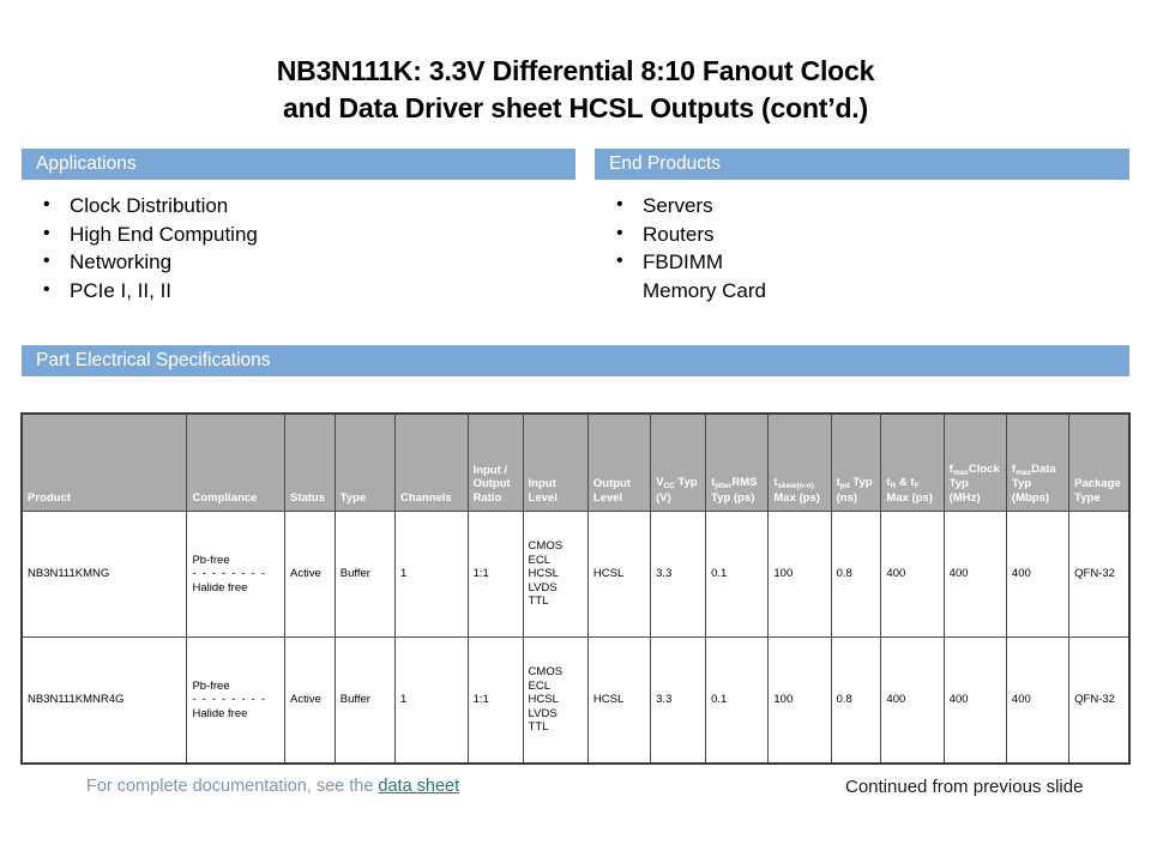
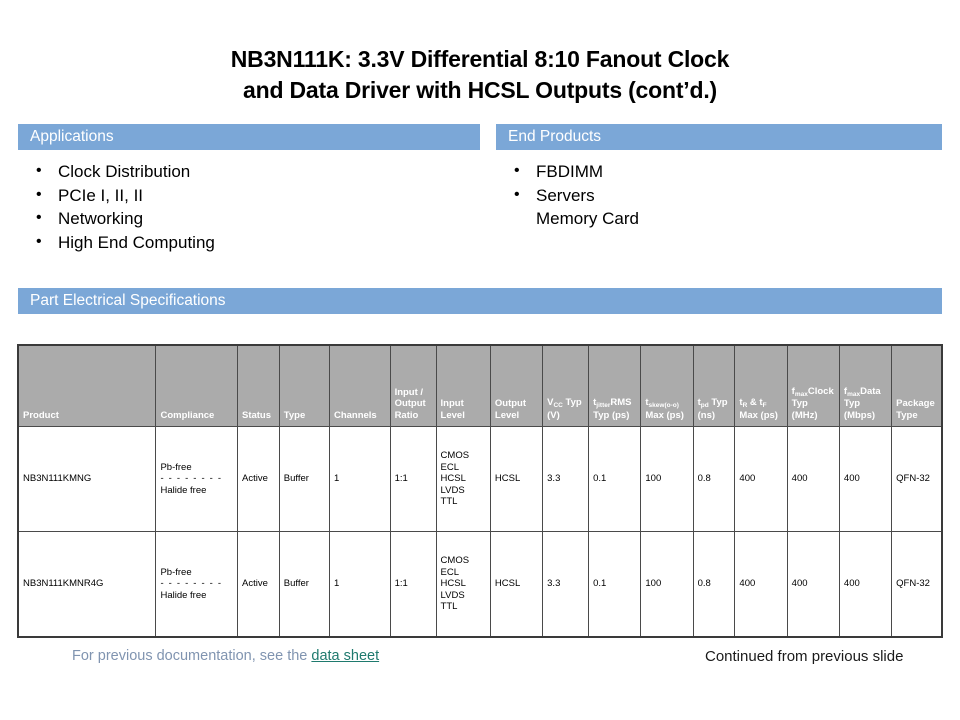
  NB3N111K: 3.3V Differential 8:10 Fanout Clock
- and Data Driver sheet HCSL Outputs (cont’d.)
+ and Data Driver with HCSL Outputs (cont’d.)
  Applications
  Clock Distribution
- High End Computing
+ PCIe I, II, II
  Networking
- PCIe I, II, II
+ High End Computing
  End Products
- Servers
+ FBDIMM
- Routers
- FBDIMM
+ Servers
  Memory Card
  Part Electrical Specifications
  Product	Compliance	Status	Type	Channels	Input / Output Ratio	Input Level	Output Level	V Typ (V)	t RMS Typ (ps)	t Max (ps)	t Typ (ns)	t & t Max (ps)	f Clock Typ (MHz)	f Data Typ (Mbps)	Package Type
  NB3N111KMNG	Pb-free - - - - - - - - Halide free	Active	Buffer	1	1:1	CMOS ECL HCSL LVDS TTL	HCSL	3.3	0.1	100	0.8	400	400	400	QFN-32
  NB3N111KMNR4G	Pb-free - - - - - - - - Halide free	Active	Buffer	1	1:1	CMOS ECL HCSL LVDS TTL	HCSL	3.3	0.1	100	0.8	400	400	400	QFN-32
- For complete documentation, see the data sheet
+ For previous documentation, see the data sheet
  Continued from previous slide
